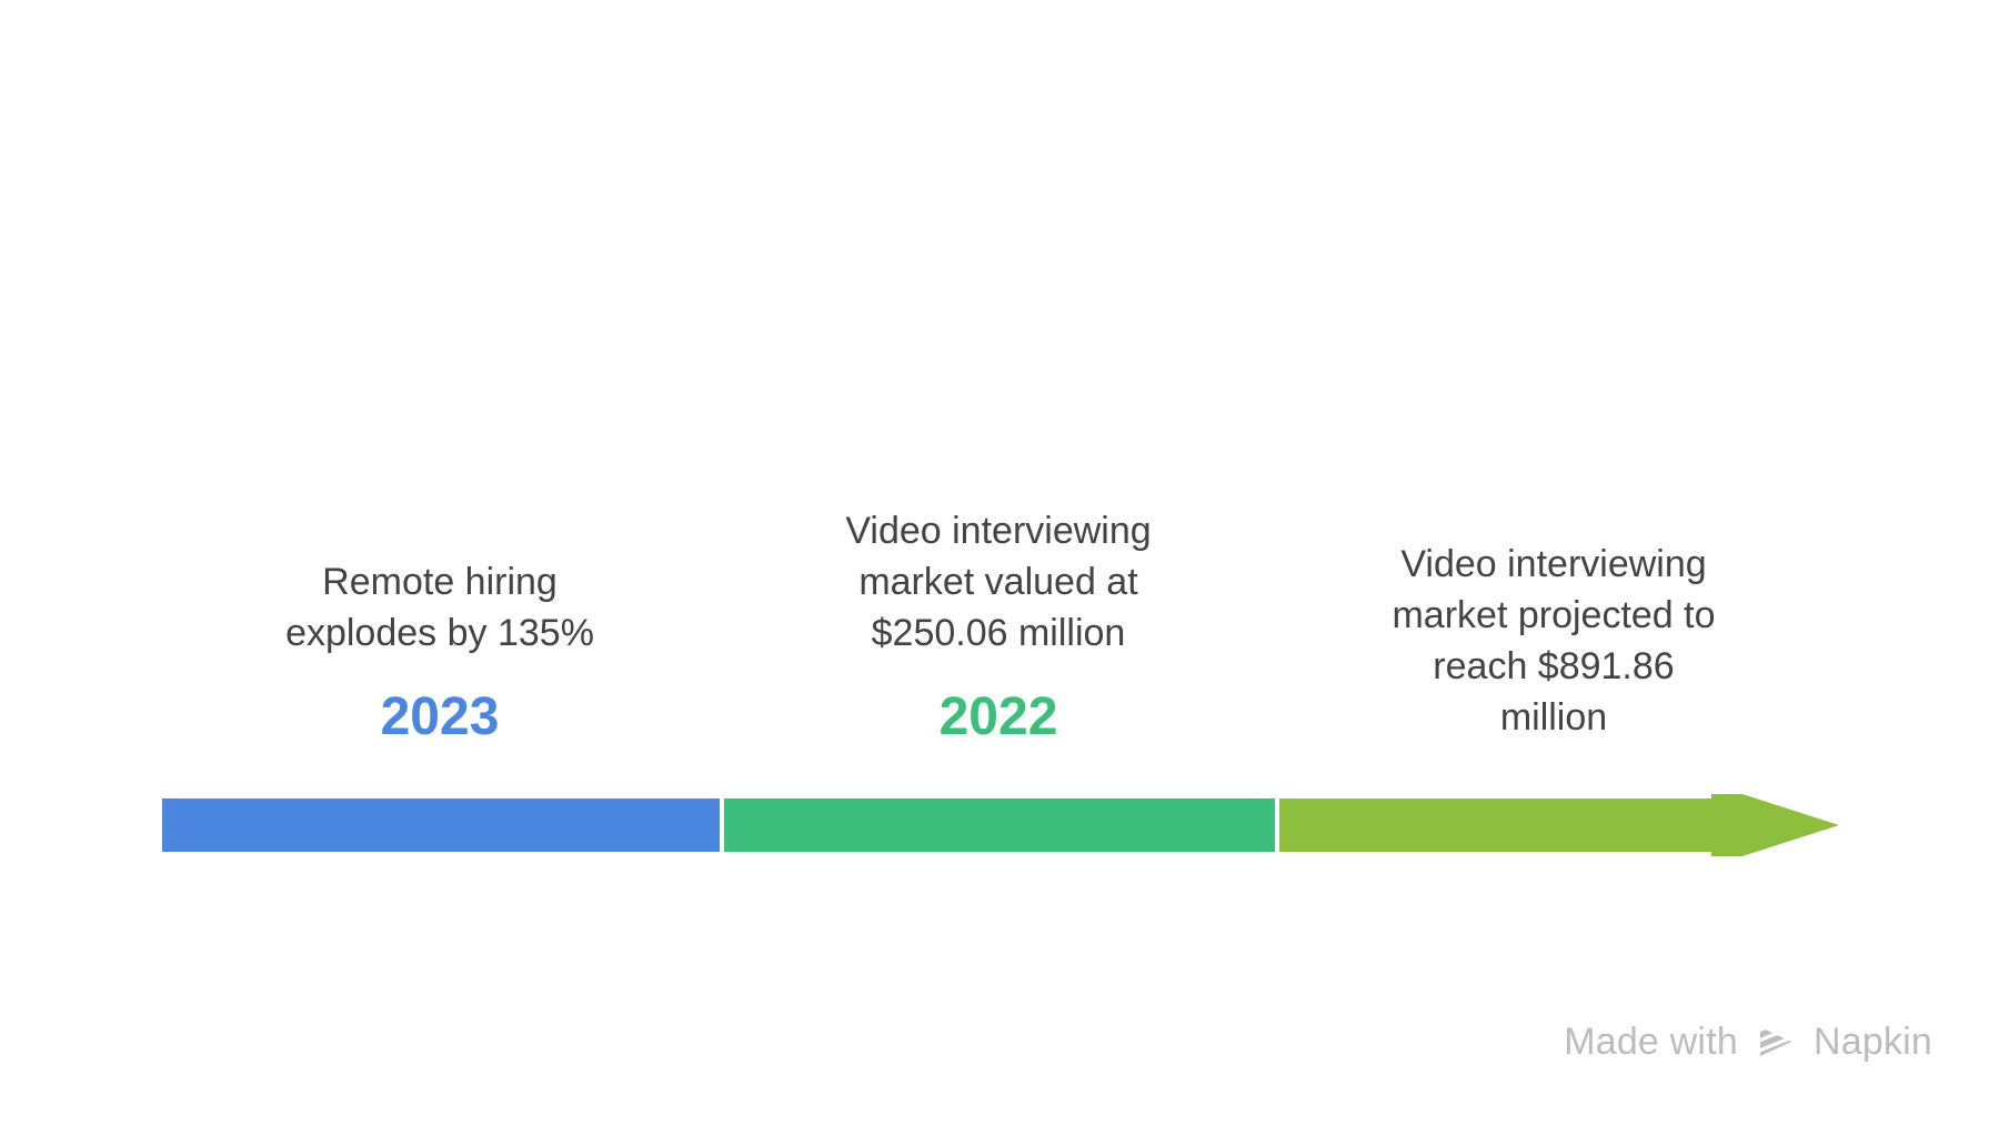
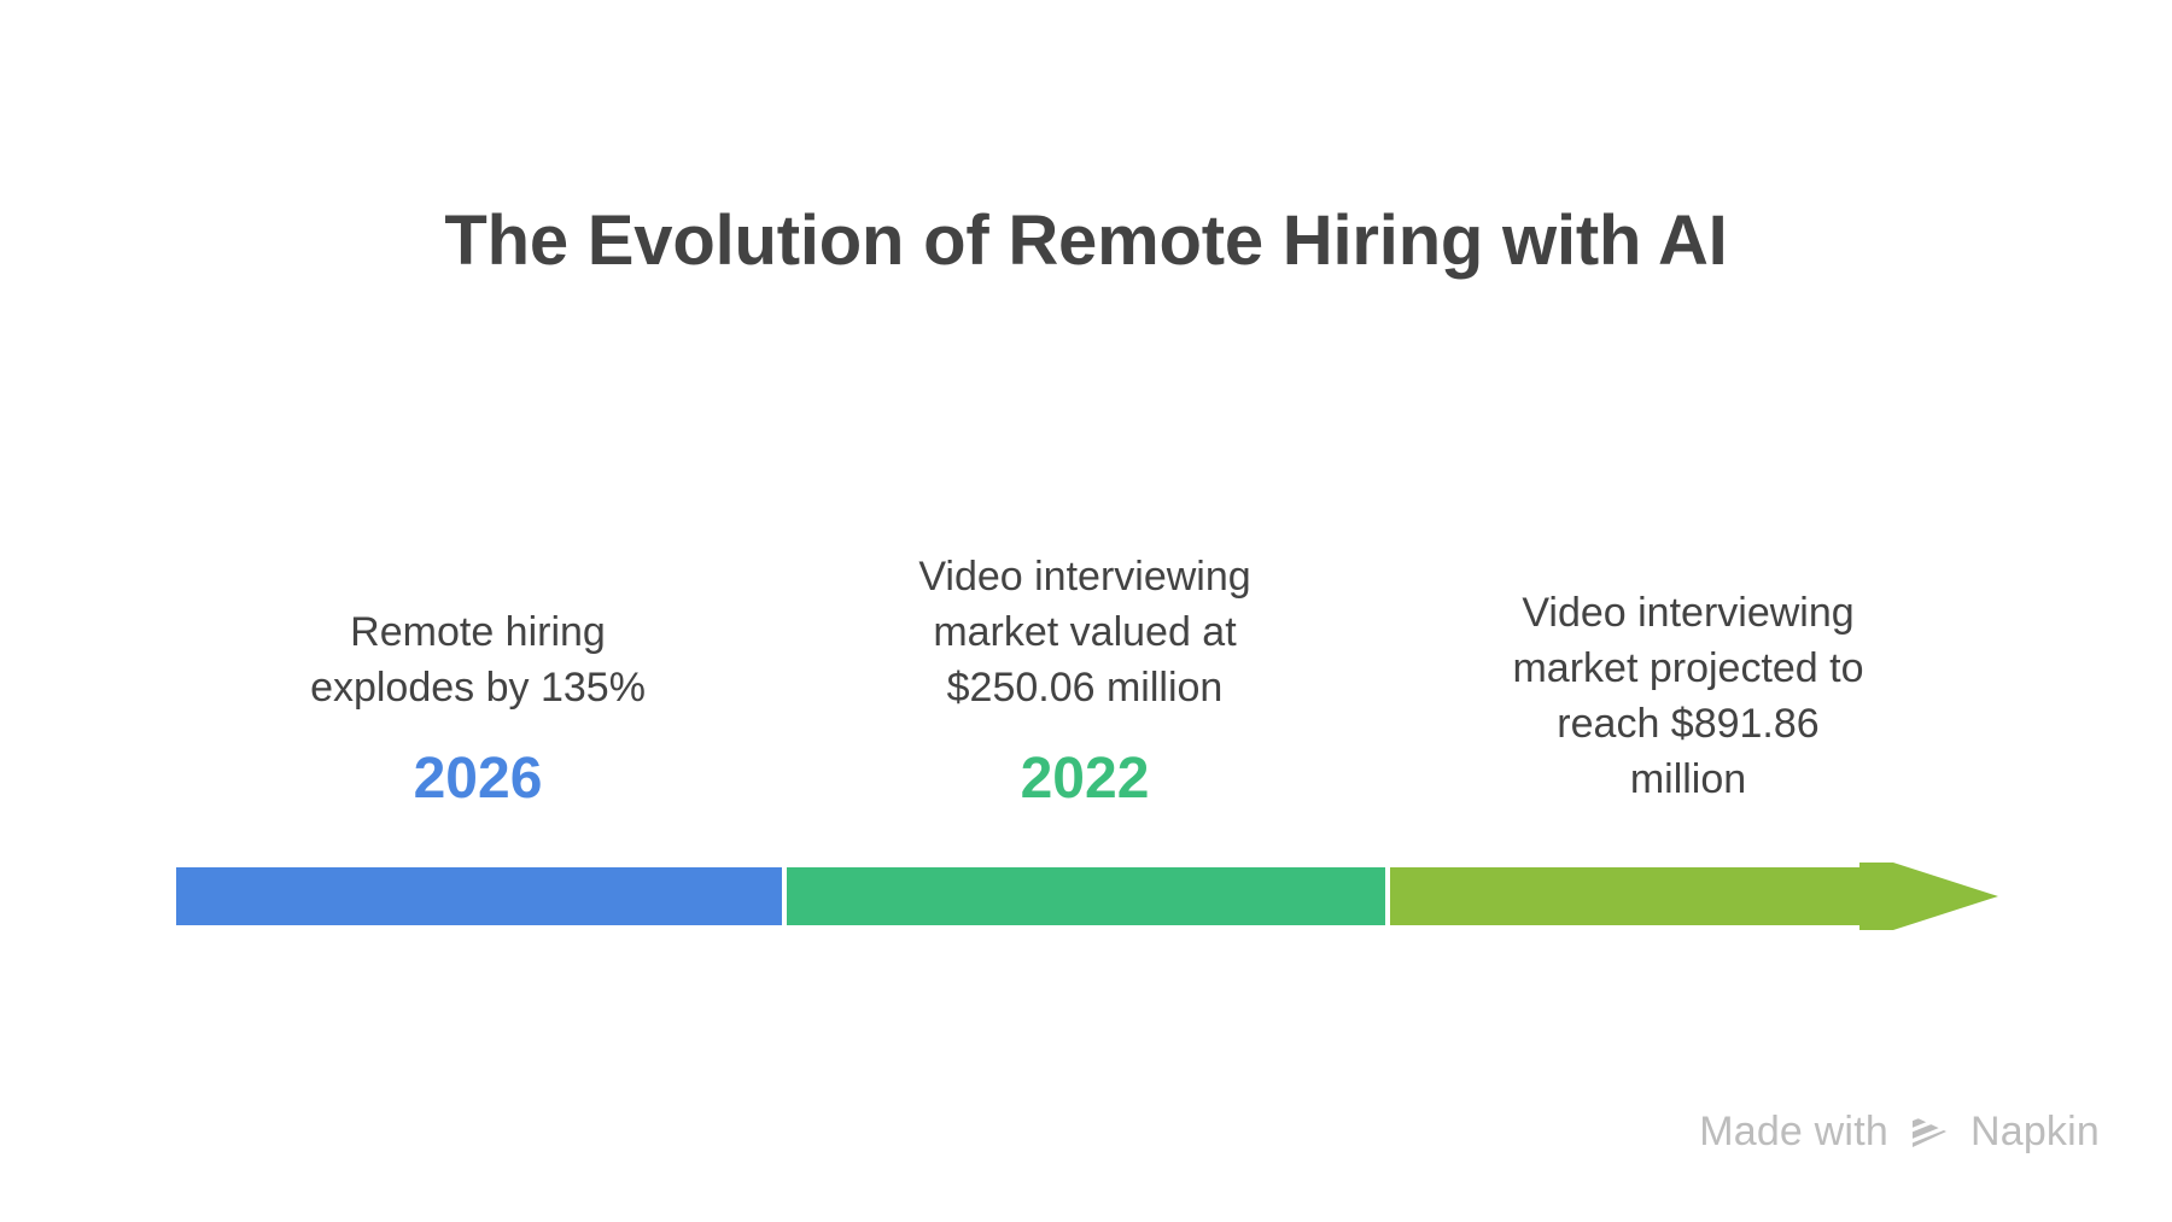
+ The Evolution of Remote Hiring with AI
  Remote hiring
  explodes by 135%
- 2023
+ 2026
  Video interviewing
  market valued at
  $250.06 million
  2022
  Video interviewing
  market projected to
  reach $891.86
  million
  Made with
  Napkin
